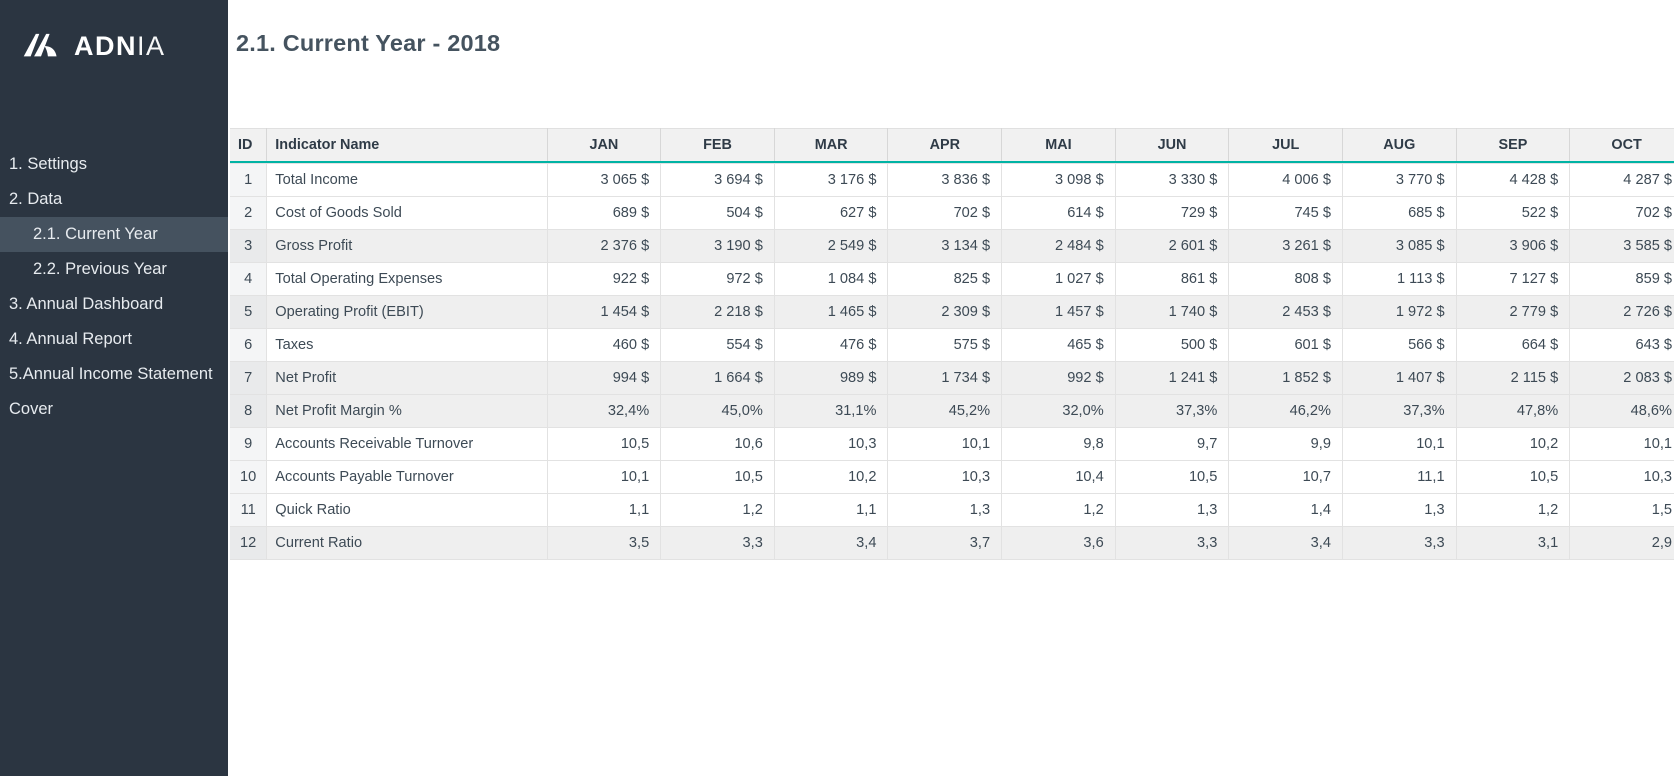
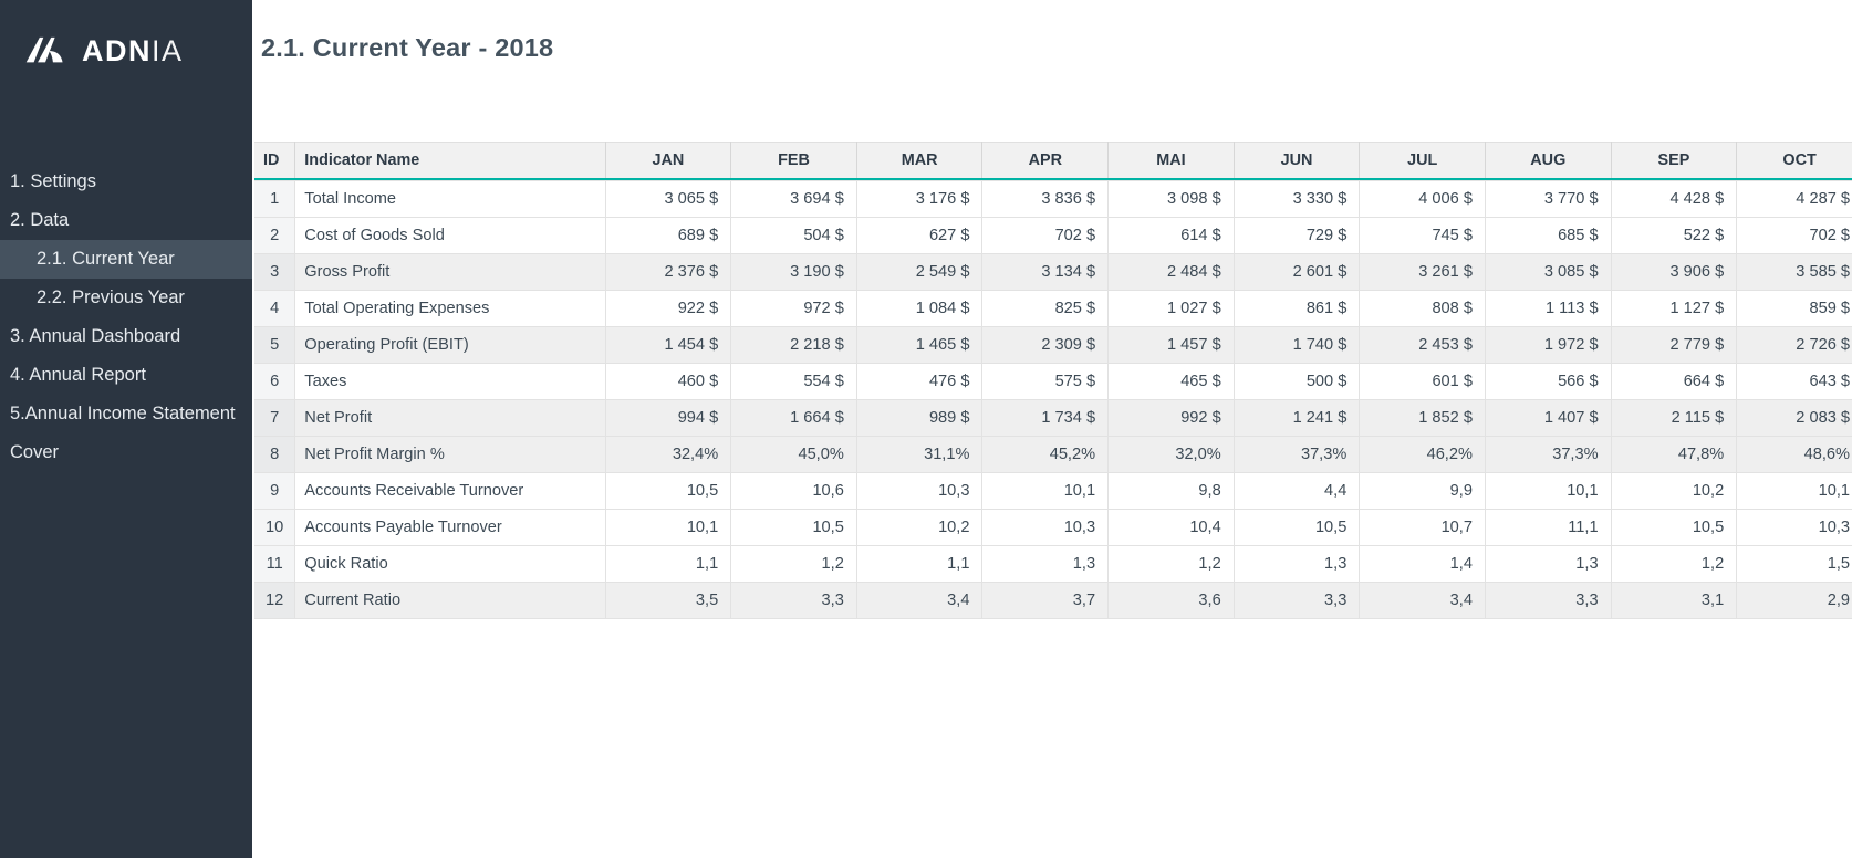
  ADNIA
  1. Settings
  2. Data
  2.1. Current Year
  2.2. Previous Year
  3. Annual Dashboard
  4. Annual Report
  5.Annual Income Statement
  Cover
  2.1. Current Year - 2018
  ID	Indicator Name	JAN	FEB	MAR	APR	MAI	JUN	JUL	AUG	SEP	OCT
  1	Total Income	3 065 $	3 694 $	3 176 $	3 836 $	3 098 $	3 330 $	4 006 $	3 770 $	4 428 $	4 287 $
  2	Cost of Goods Sold	689 $	504 $	627 $	702 $	614 $	729 $	745 $	685 $	522 $	702 $
  3	Gross Profit	2 376 $	3 190 $	2 549 $	3 134 $	2 484 $	2 601 $	3 261 $	3 085 $	3 906 $	3 585 $
- 4	Total Operating Expenses	922 $	972 $	1 084 $	825 $	1 027 $	861 $	808 $	1 113 $	7 127 $	859 $
+ 4	Total Operating Expenses	922 $	972 $	1 084 $	825 $	1 027 $	861 $	808 $	1 113 $	1 127 $	859 $
  5	Operating Profit (EBIT)	1 454 $	2 218 $	1 465 $	2 309 $	1 457 $	1 740 $	2 453 $	1 972 $	2 779 $	2 726 $
  6	Taxes	460 $	554 $	476 $	575 $	465 $	500 $	601 $	566 $	664 $	643 $
  7	Net Profit	994 $	1 664 $	989 $	1 734 $	992 $	1 241 $	1 852 $	1 407 $	2 115 $	2 083 $
  8	Net Profit Margin %	32,4%	45,0%	31,1%	45,2%	32,0%	37,3%	46,2%	37,3%	47,8%	48,6%
- 9	Accounts Receivable Turnover	10,5	10,6	10,3	10,1	9,8	9,7	9,9	10,1	10,2	10,1
+ 9	Accounts Receivable Turnover	10,5	10,6	10,3	10,1	9,8	4,4	9,9	10,1	10,2	10,1
  10	Accounts Payable Turnover	10,1	10,5	10,2	10,3	10,4	10,5	10,7	11,1	10,5	10,3
  11	Quick Ratio	1,1	1,2	1,1	1,3	1,2	1,3	1,4	1,3	1,2	1,5
  12	Current Ratio	3,5	3,3	3,4	3,7	3,6	3,3	3,4	3,3	3,1	2,9
